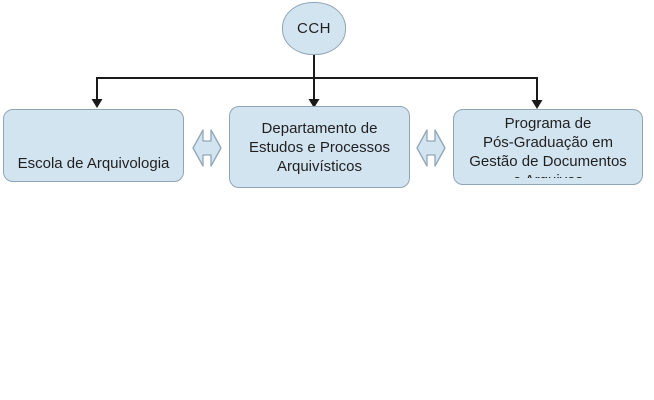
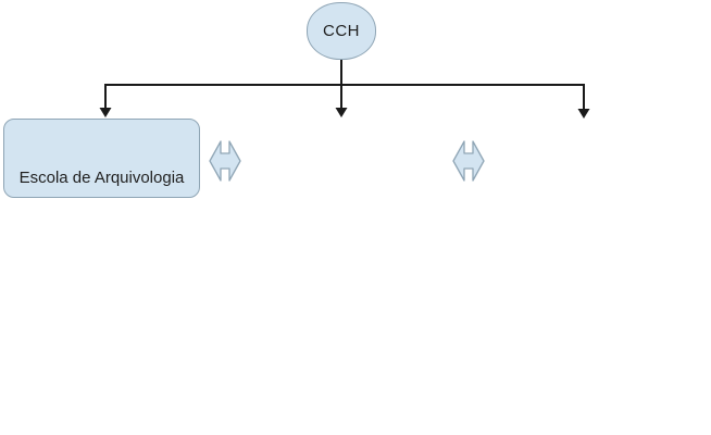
  CCH
  Escola de Arquivologia
- Departamento de
- Estudos e Processos
- Arquivísticos
- Programa de
- Pós-Graduação em
- Gestão de Documentos
